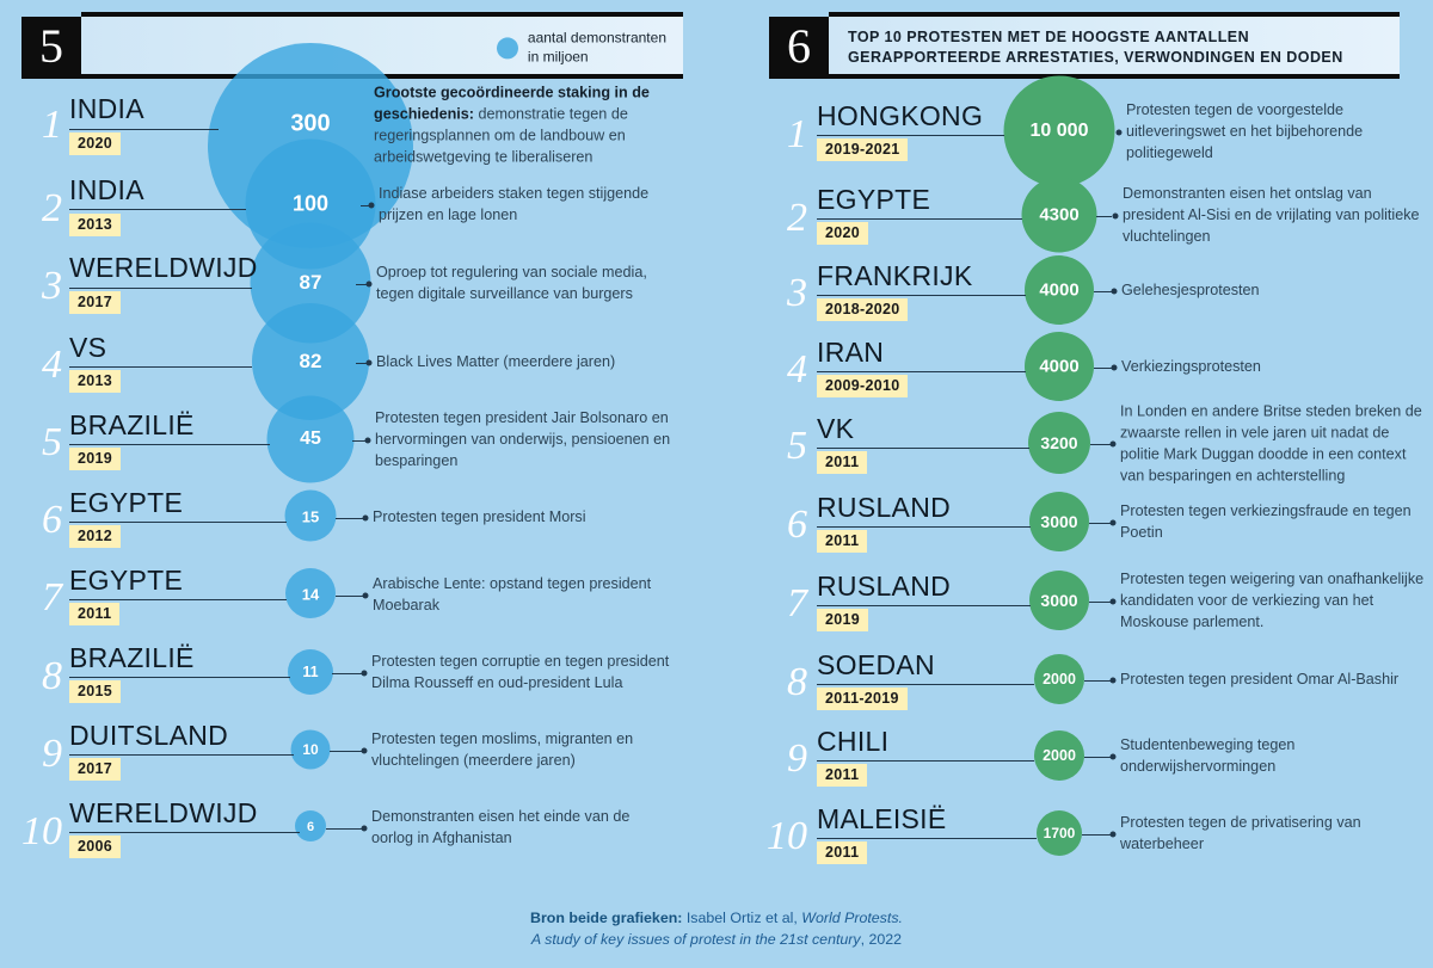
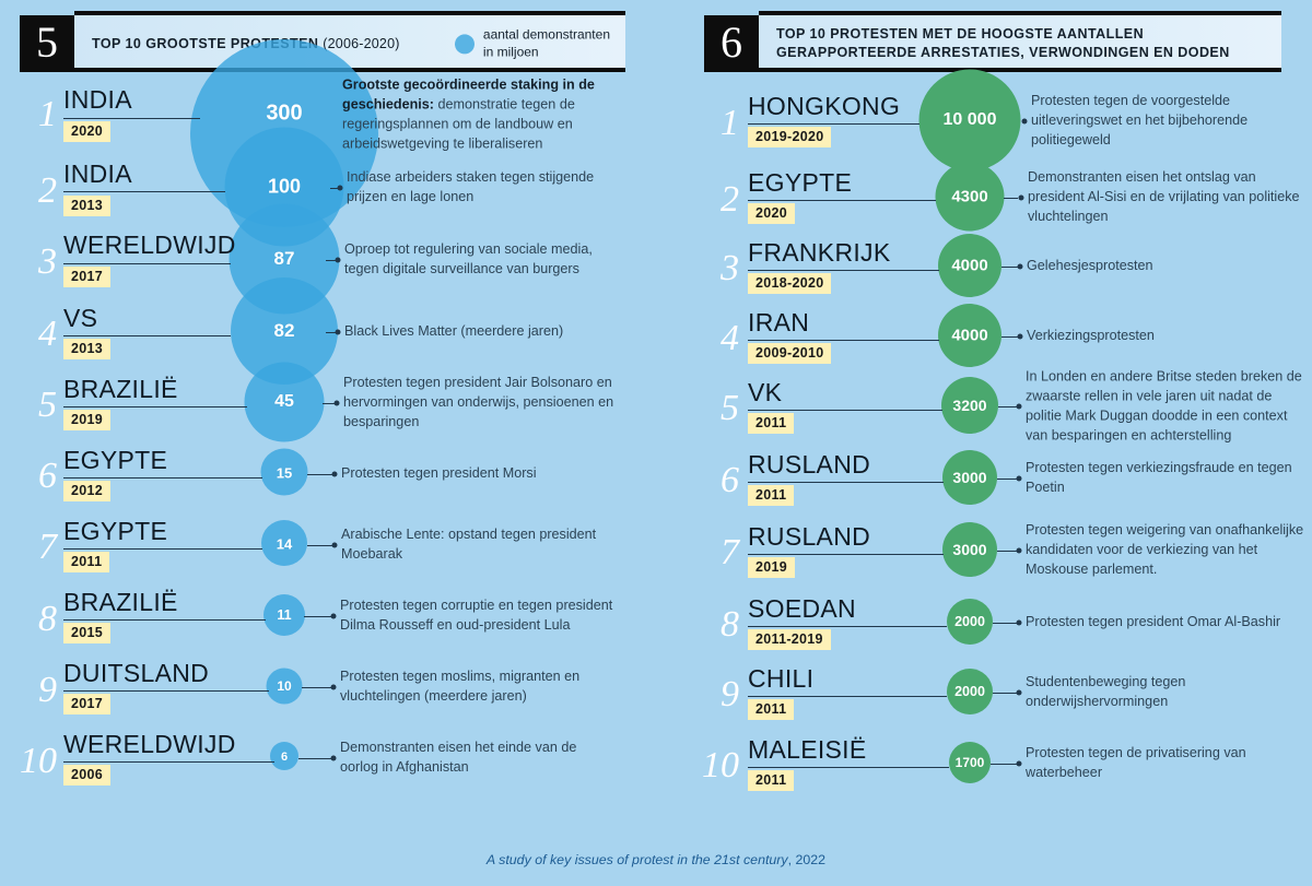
  5
+ TOP 10 GROOTSTE PROTESTEN (2006-2020)
  aantal demonstranten
  in miljoen
  1
  INDIA
  2020
  300
  Grootste gecoördineerde staking in de geschiedenis: demonstratie tegen de regeringsplannen om de landbouw en arbeidswetgeving te liberaliseren
  2
  INDIA
  2013
  100
  Indiase arbeiders staken tegen stijgende prijzen en lage lonen
  3
  WERELDWIJD
  2017
  87
  Oproep tot regulering van sociale media, tegen digitale surveillance van burgers
  4
  VS
  2013
  82
  Black Lives Matter (meerdere jaren)
  5
  BRAZILIË
  2019
  45
  Protesten tegen president Jair Bolsonaro en hervormingen van onderwijs, pensioenen en besparingen
  6
  EGYPTE
  2012
  15
  Protesten tegen president Morsi
  7
  EGYPTE
  2011
  14
  Arabische Lente: opstand tegen president Moebarak
  8
  BRAZILIË
  2015
  11
  Protesten tegen corruptie en tegen president Dilma Rousseff en oud-president Lula
  9
  DUITSLAND
  2017
  10
  Protesten tegen moslims, migranten en vluchtelingen (meerdere jaren)
  10
  WERELDWIJD
  2006
  6
  Demonstranten eisen het einde van de oorlog in Afghanistan
  6
  TOP 10 PROTESTEN MET DE HOOGSTE AANTALLEN GERAPPORTEERDE ARRESTATIES, VERWONDINGEN EN DODEN
  1
  HONGKONG
- 2019-2021
+ 2019-2020
  10 000
  Protesten tegen de voorgestelde uitleveringswet en het bijbehorende politiegeweld
  2
  EGYPTE
  2020
  4300
  Demonstranten eisen het ontslag van president Al-Sisi en de vrijlating van politieke vluchtelingen
  3
  FRANKRIJK
  2018-2020
  4000
  Gelehesjesprotesten
  4
  IRAN
  2009-2010
  4000
  Verkiezingsprotesten
  5
  VK
  2011
  3200
  In Londen en andere Britse steden breken de zwaarste rellen in vele jaren uit nadat de politie Mark Duggan doodde in een context van besparingen en achterstelling
  6
  RUSLAND
  2011
  3000
  Protesten tegen verkiezingsfraude en tegen Poetin
  7
  RUSLAND
  2019
  3000
  Protesten tegen weigering van onafhankelijke kandidaten voor de verkiezing van het Moskouse parlement.
  8
  SOEDAN
  2011-2019
  2000
  Protesten tegen president Omar Al-Bashir
  9
  CHILI
  2011
  2000
  Studentenbeweging tegen onderwijshervormingen
  10
  MALEISIË
  2011
  1700
  Protesten tegen de privatisering van waterbeheer
- Bron beide grafieken: Isabel Ortiz et al, World Protests.
  A study of key issues of protest in the 21st century, 2022
